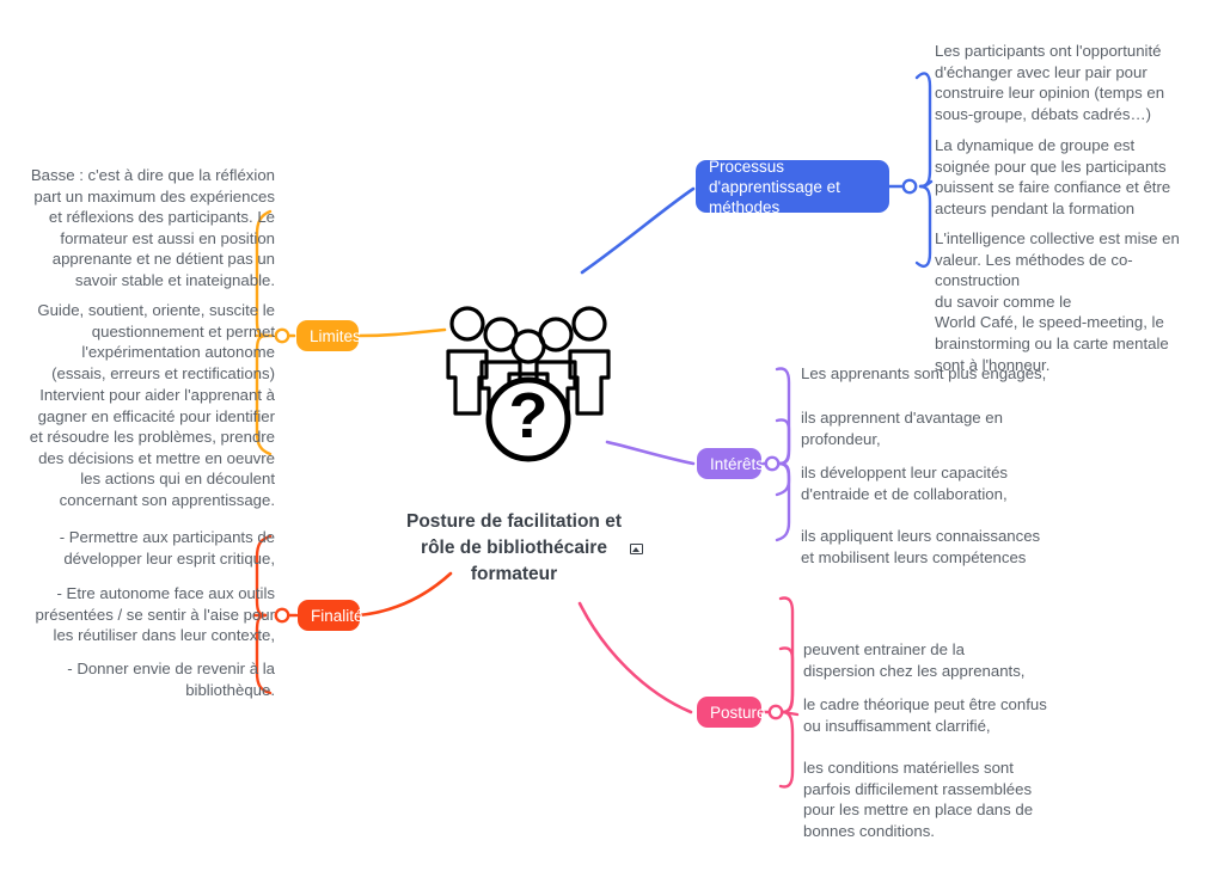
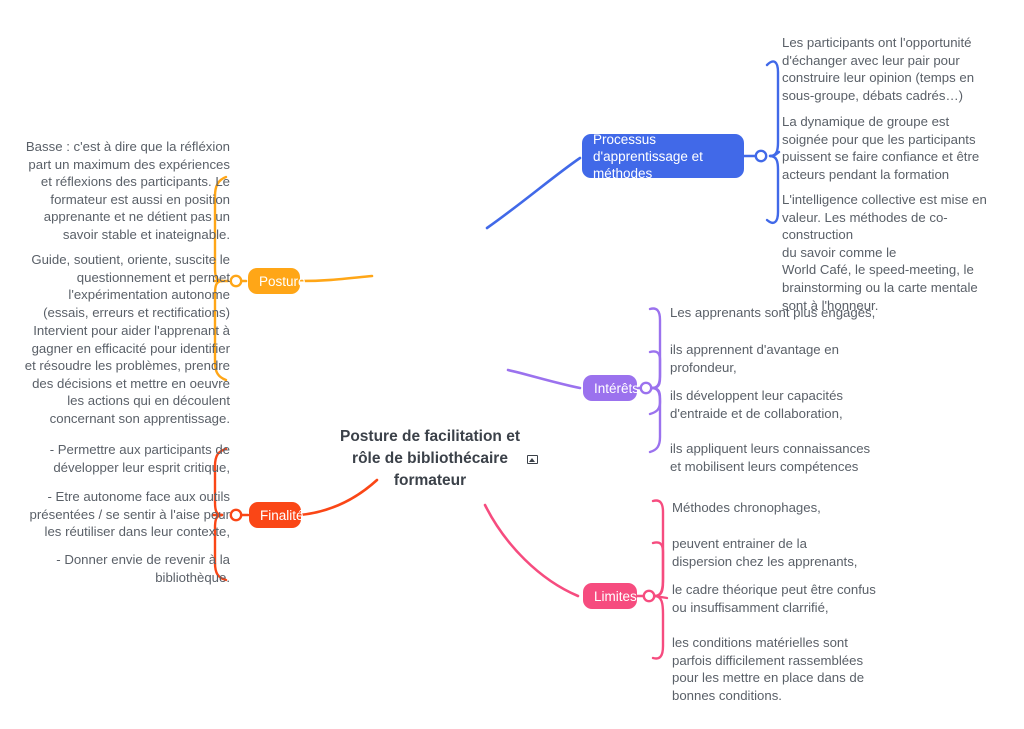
- ?
  Posture de facilitation et rôle de bibliothécaire formateur
- Limites
+ Posture
  Finalité
  Processus d'apprentissage et méthodes
  Intérêts
- Posture
+ Limites
  Basse : c'est à dire que la réfléxion
  part un maximum des expériences
  et réflexions des participants. Le
  formateur est aussi en position
  apprenante et ne détient pas un
  savoir stable et inateignable.
  Guide, soutient, oriente, suscite le
  questionnement et permet
  l'expérimentation autonome
  (essais, erreurs et rectifications)
  Intervient pour aider l'apprenant à
  gagner en efficacité pour identifier
  et résoudre les problèmes, prendre
  des décisions et mettre en oeuvre
  les actions qui en découlent
  concernant son apprentissage.
  - Permettre aux participants de
  développer leur esprit critique,
  - Etre autonome face aux outils
  présentées / se sentir à l'aise pour
  les réutiliser dans leur contexte,
  - Donner envie de revenir à la
  bibliothèque.
  Les participants ont l'opportunité
  d'échanger avec leur pair pour
  construire leur opinion (temps en
  sous-groupe, débats cadrés…)
  La dynamique de groupe est
  soignée pour que les participants
  puissent se faire confiance et être
  acteurs pendant la formation
  L'intelligence collective est mise en
  valeur. Les méthodes de co-construction
  du savoir comme le
  World Café, le speed-meeting, le
  brainstorming ou la carte mentale
  sont à l'honneur.
  Les apprenants sont plus engagés,
  ils apprennent d'avantage en
  profondeur,
  ils développent leur capacités
  d'entraide et de collaboration,
  ils appliquent leurs connaissances
  et mobilisent leurs compétences
+ Méthodes chronophages,
  peuvent entrainer de la
  dispersion chez les apprenants,
  le cadre théorique peut être confus
  ou insuffisamment clarrifié,
  les conditions matérielles sont
  parfois difficilement rassemblées
  pour les mettre en place dans de
  bonnes conditions.
